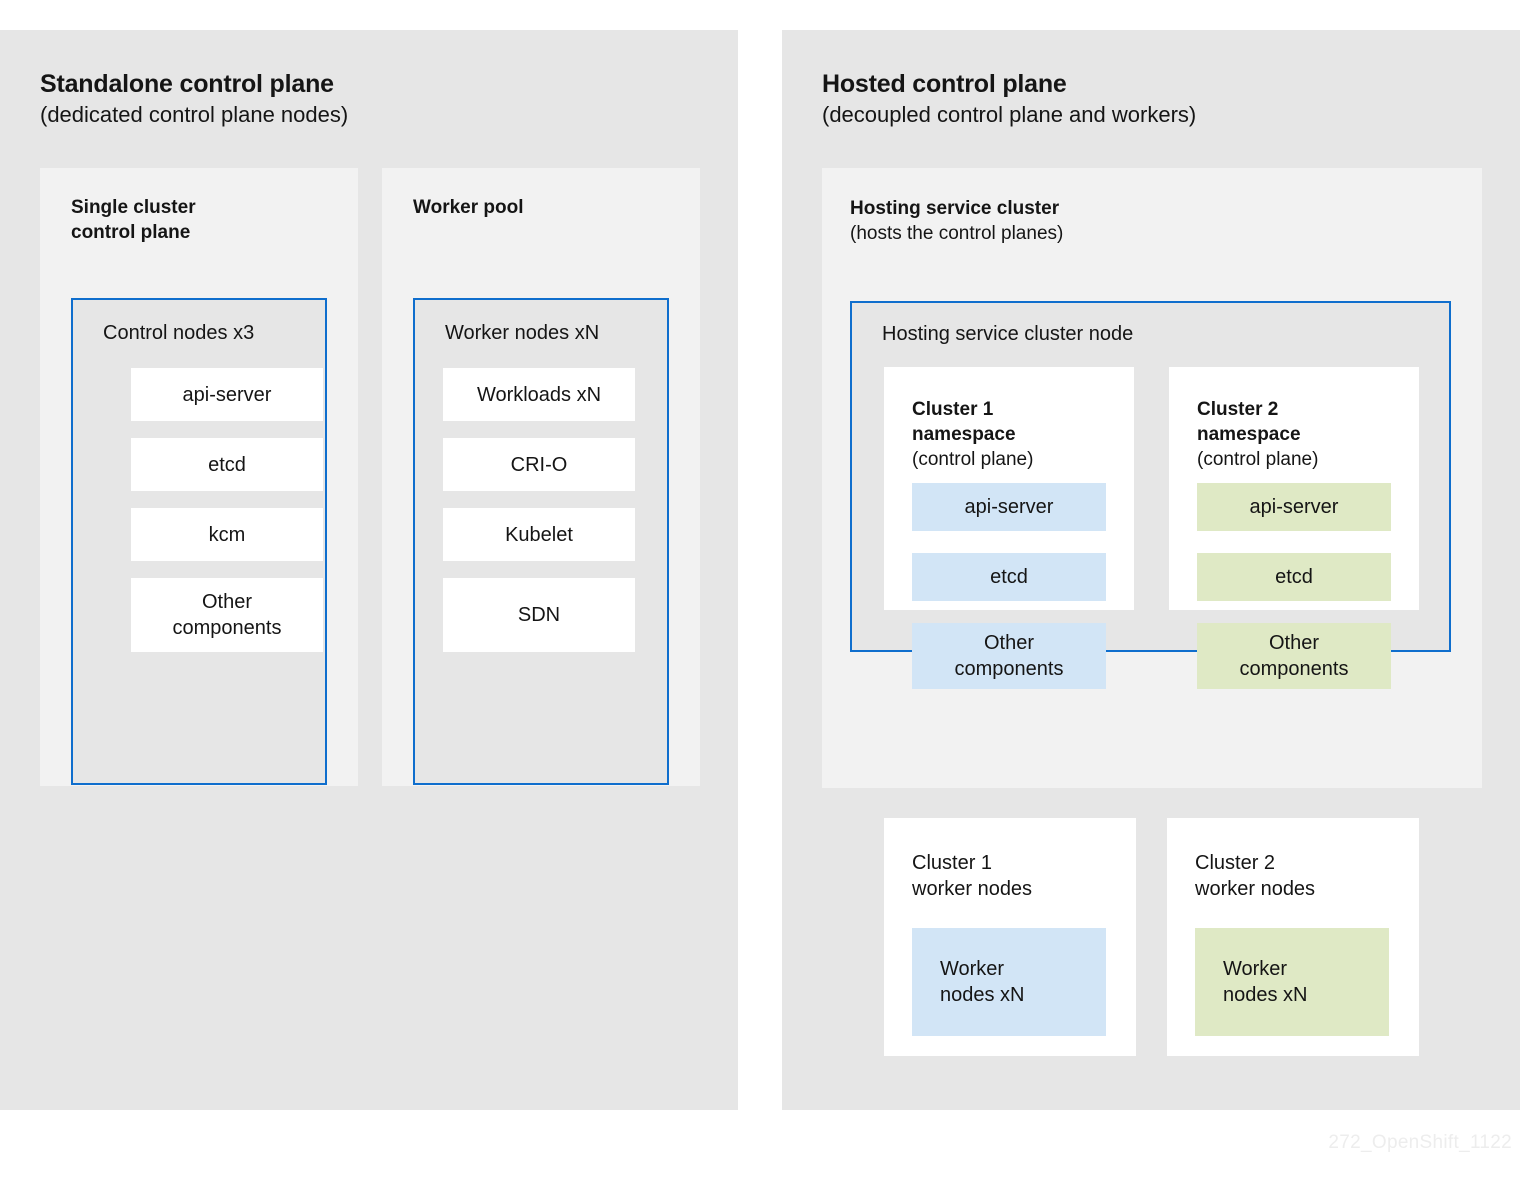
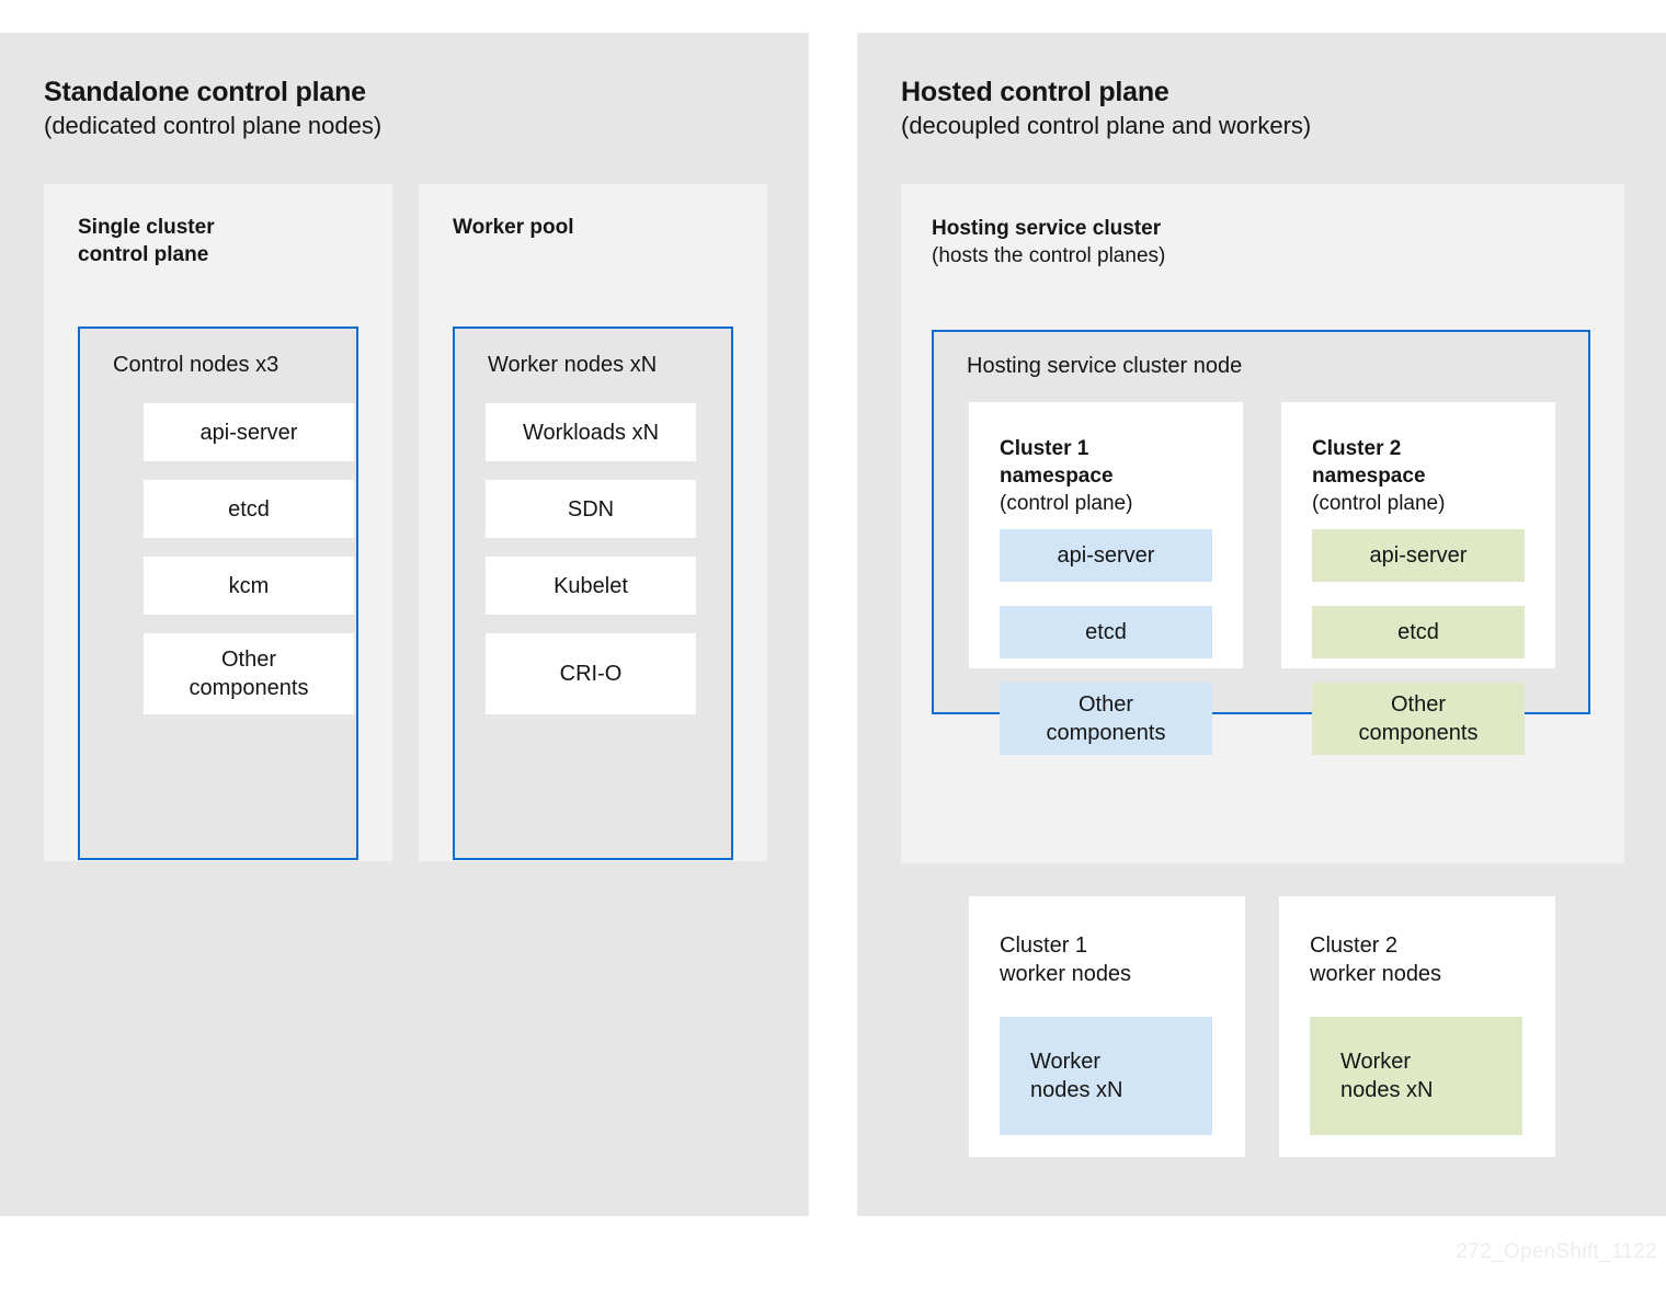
  Standalone control plane
  (dedicated control plane nodes)
  Single cluster
  control plane
  Control nodes x3
  api-server
  etcd
  kcm
  Other
  components
  Worker pool
  Worker nodes xN
  Workloads xN
- CRI-O
+ SDN
  Kubelet
- SDN
+ CRI-O
  Hosted control plane
  (decoupled control plane and workers)
  Hosting service cluster
  (hosts the control planes)
  Hosting service cluster node
  Cluster 1
  namespace
  (control plane)
  api-server
  etcd
  Other
  components
  Cluster 2
  namespace
  (control plane)
  api-server
  etcd
  Other
  components
  Cluster 1
  worker nodes
  Worker
  nodes xN
  Cluster 2
  worker nodes
  Worker
  nodes xN
